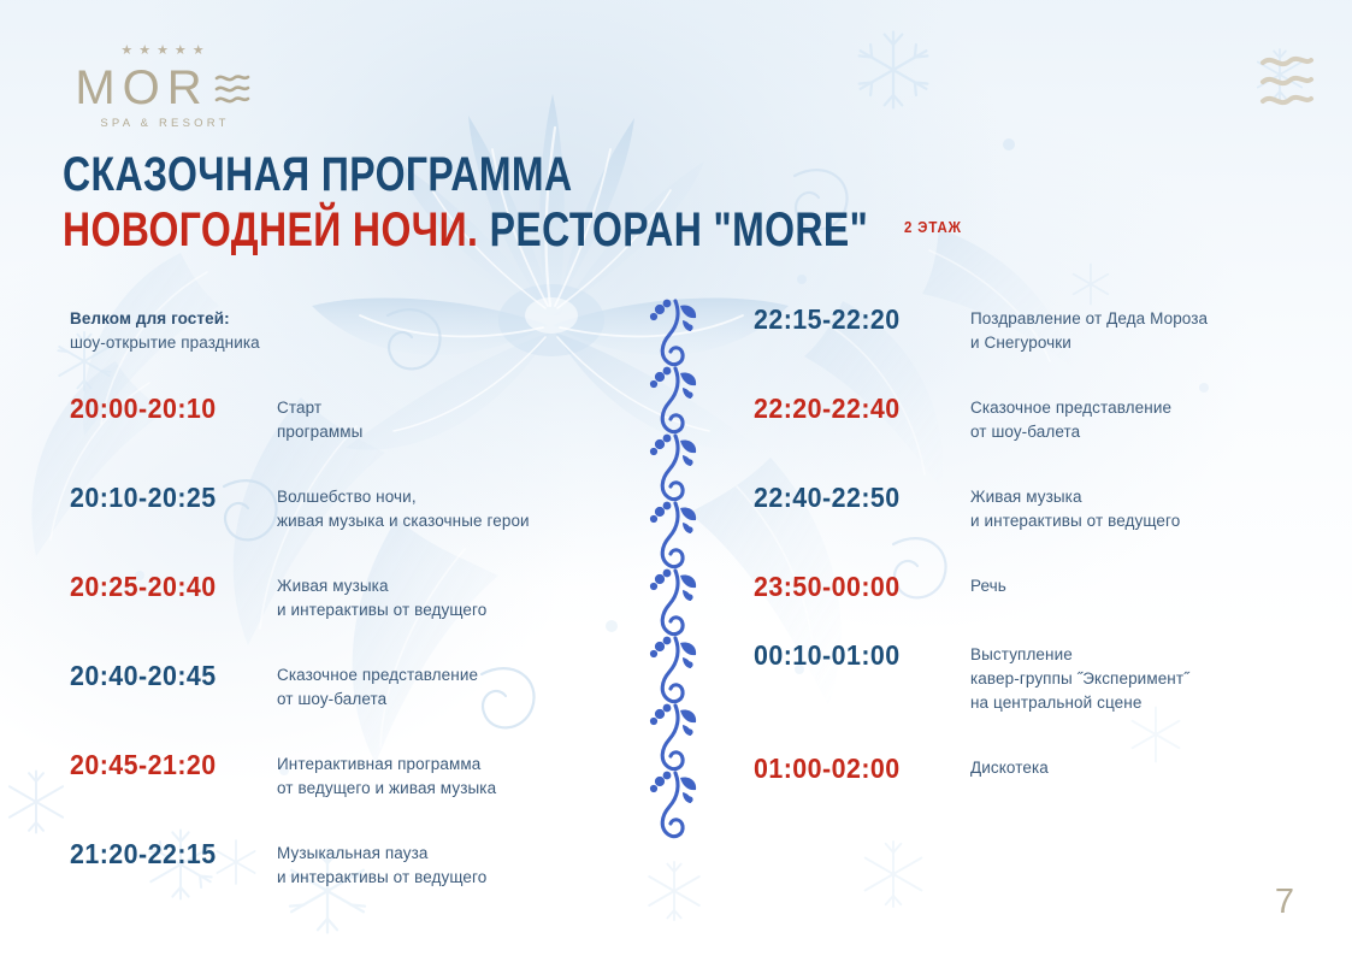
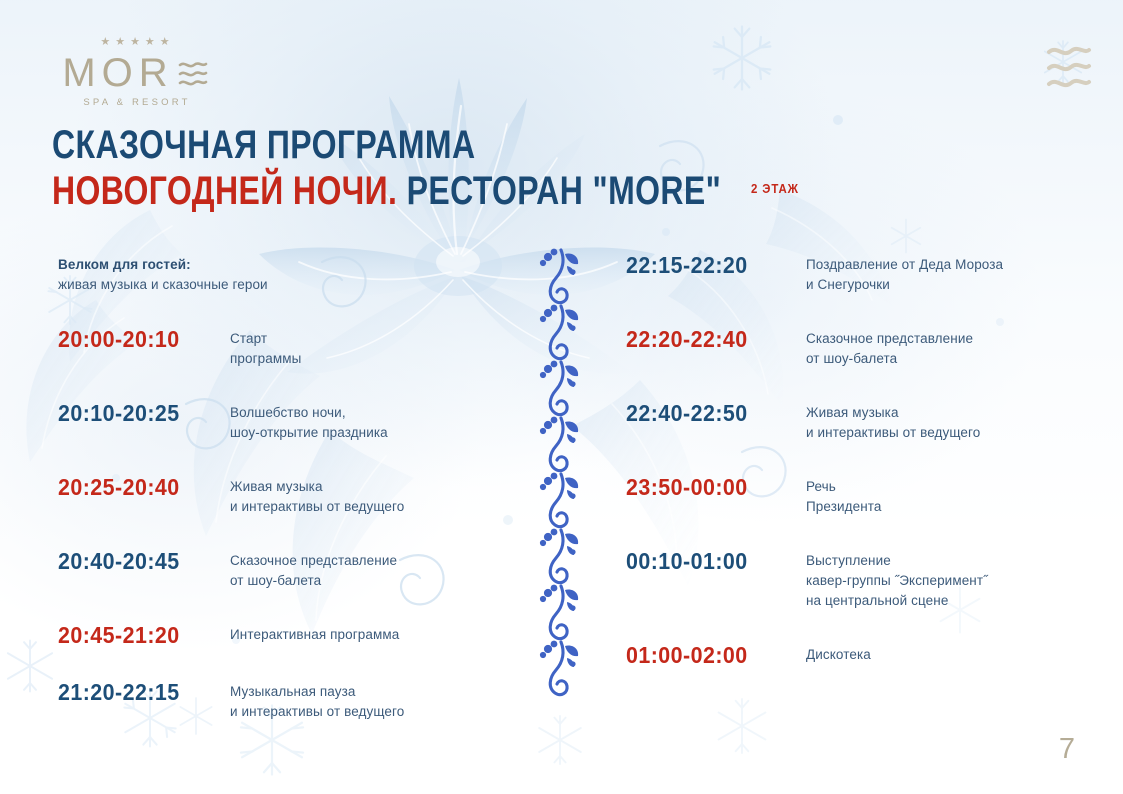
  ★★★★★
  MOR
  SPA & RESORT
  СКАЗОЧНАЯ ПРОГРАММА
  НОВОГОДНЕЙ НОЧИ. РЕСТОРАН "MORE"
  2 ЭТАЖ
  Велком для гостей:
- шоу-открытие праздника
+ живая музыка и сказочные герои
  20:00-20:10
  Старт
  программы
  20:10-20:25
  Волшебство ночи,
- живая музыка и сказочные герои
+ шоу-открытие праздника
  20:25-20:40
  Живая музыка
  и интерактивы от ведущего
  20:40-20:45
  Сказочное представление
  от шоу-балета
  20:45-21:20
  Интерактивная программа
- от ведущего и живая музыка
  21:20-22:15
  Музыкальная пауза
  и интерактивы от ведущего
  22:15-22:20
  Поздравление от Деда Мороза
  и Снегурочки
  22:20-22:40
  Сказочное представление
  от шоу-балета
  22:40-22:50
  Живая музыка
  и интерактивы от ведущего
  23:50-00:00
  Речь
+ Президента
  00:10-01:00
  Выступление
  кавер-группы ˝Эксперимент˝
  на центральной сцене
  01:00-02:00
  Дискотека
  7
